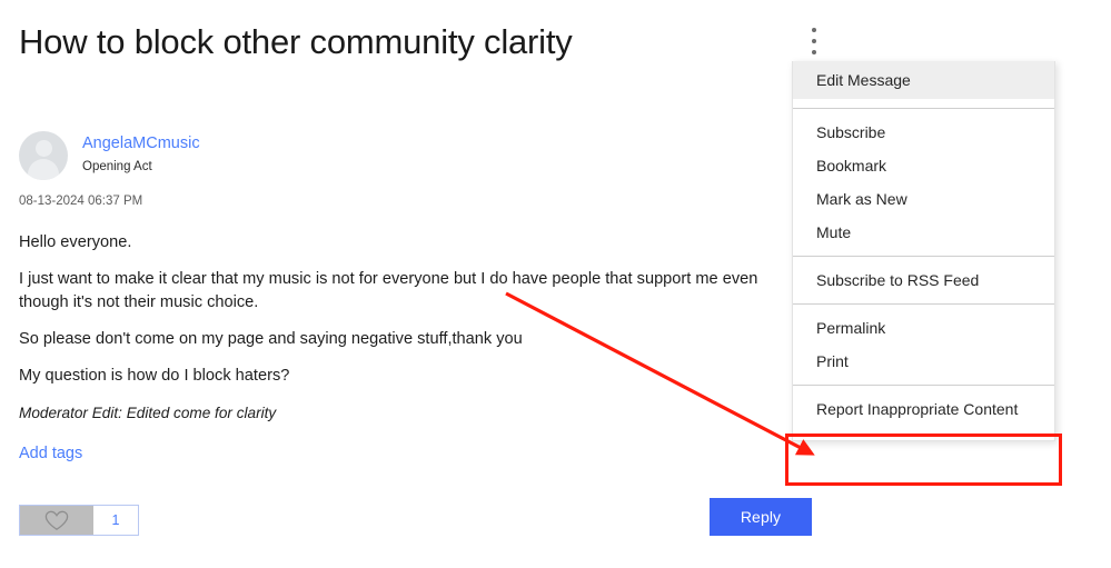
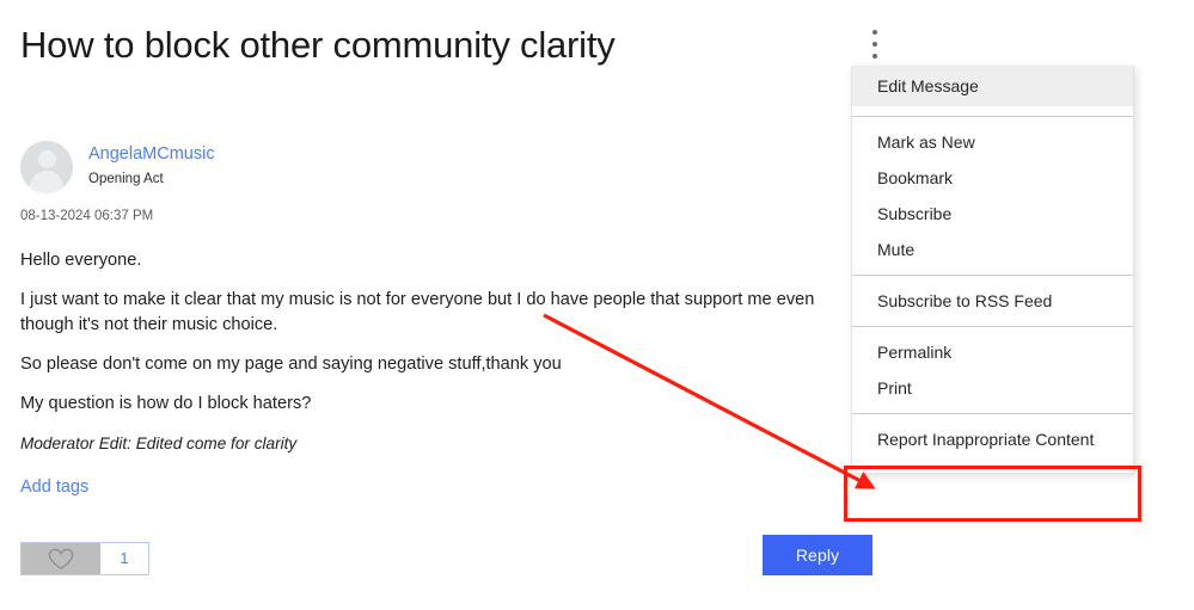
  How to block other community clarity
  AngelaMCmusic
  Opening Act
  08-13-2024 06:37 PM
  Hello everyone.
  I just want to make it clear that my music is not for everyone but I do have people that support me even though it's not their music choice.
  So please don't come on my page and saying negative stuff,thank you
  My question is how do I block haters?
  Moderator Edit: Edited come for clarity
  Add tags
  1
  Reply
  Edit Message
- Subscribe
+ Mark as New
  Bookmark
- Mark as New
+ Subscribe
  Mute
  Subscribe to RSS Feed
  Permalink
  Print
  Report Inappropriate Content
